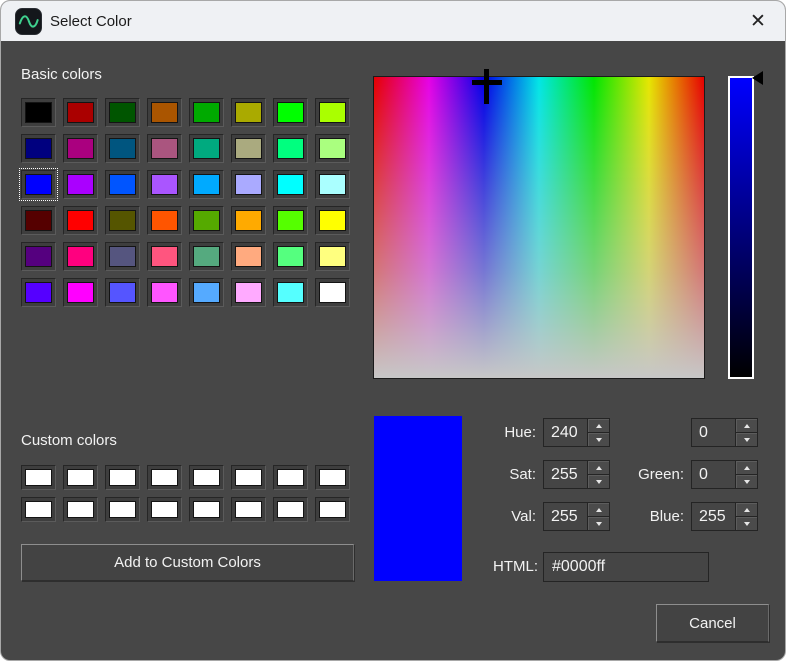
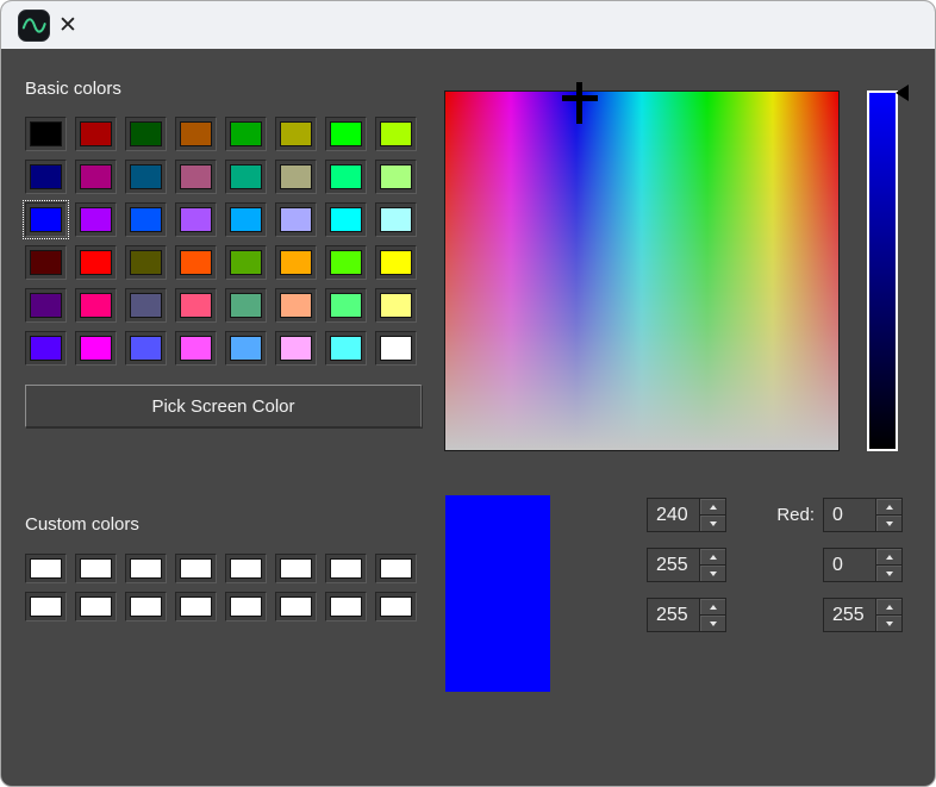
- Select Color
  ✕
  Basic colors
+ Pick Screen Color
  Custom colors
- Add to Custom Colors
- Hue:
  240
- Sat:
  255
- Val:
  255
+ Red:
  0
- Green:
  0
- Blue:
  255
- HTML:
- #0000ff
- Cancel
